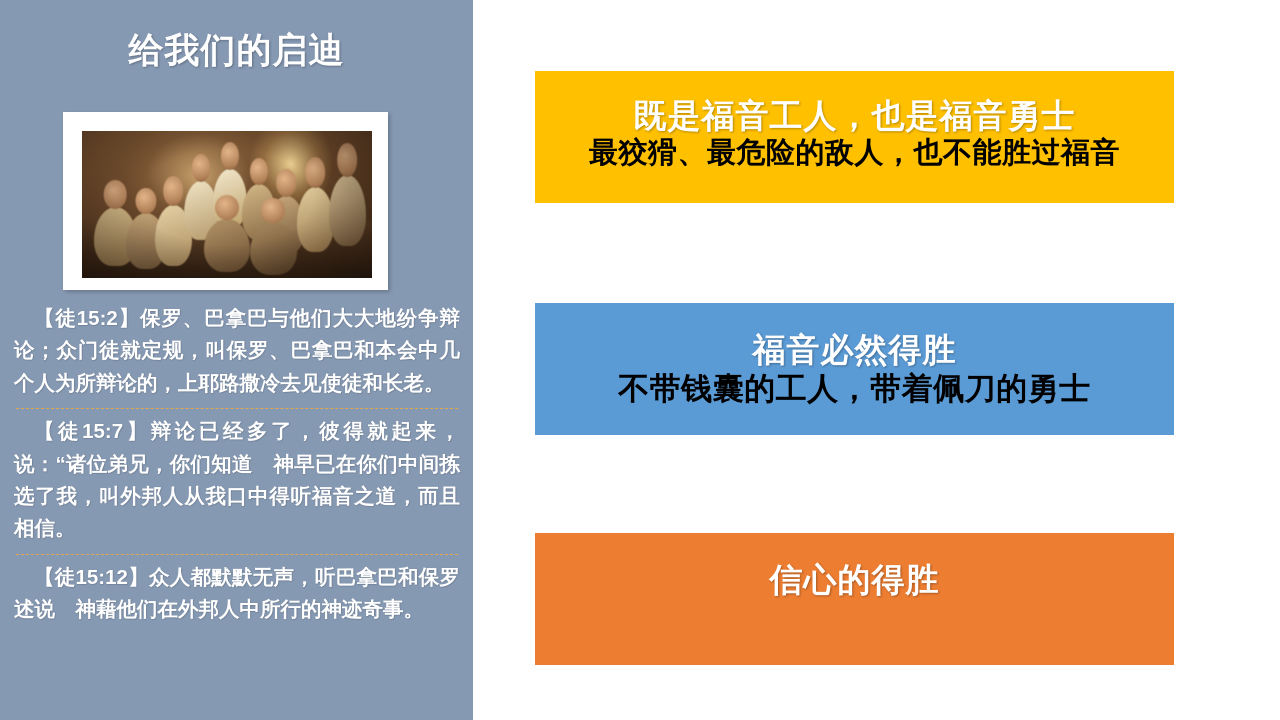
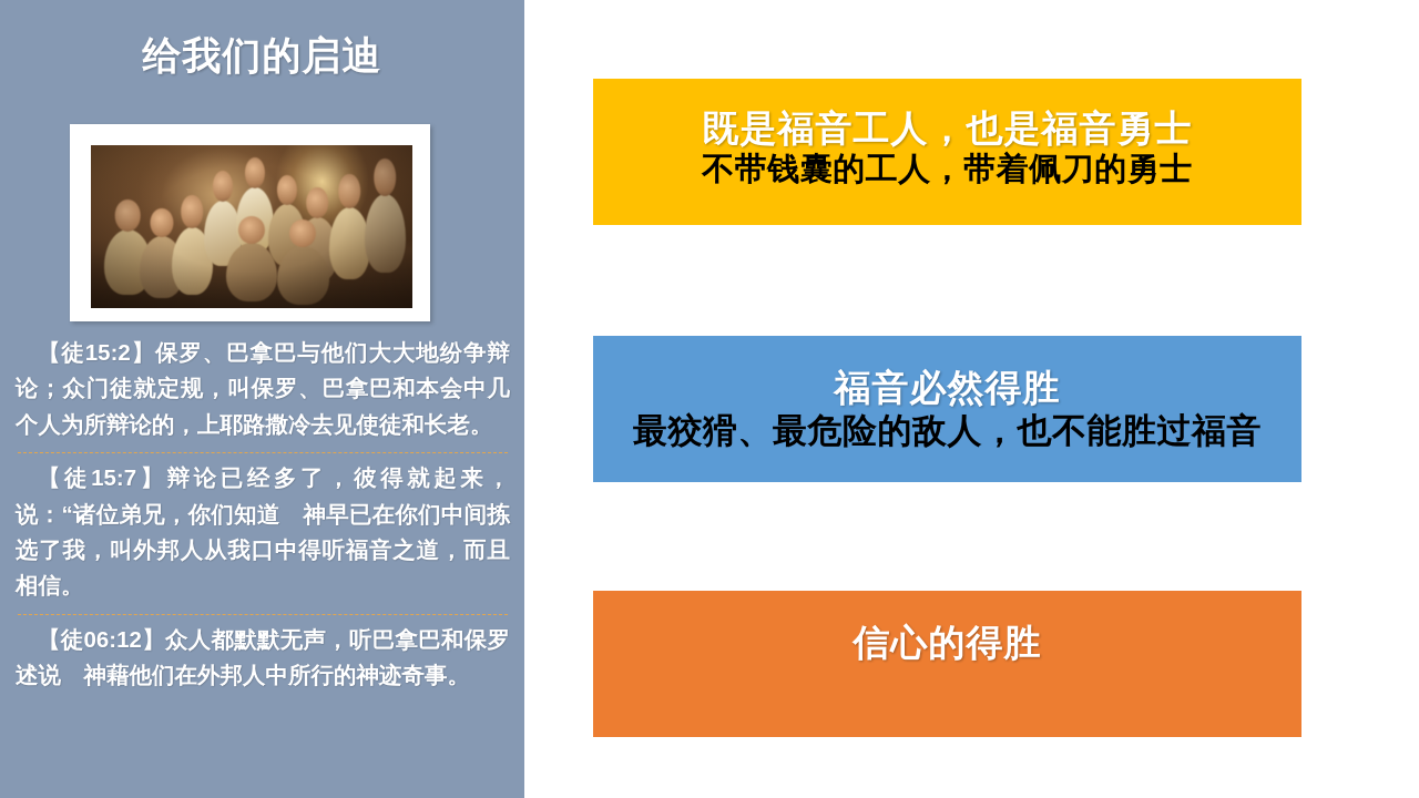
  给我们的启迪
  【徒15:2】保罗、巴拿巴与他们大大地纷争辩论；众门徒就定规，叫保罗、巴拿巴和本会中几个人为所辩论的，上耶路撒冷去见使徒和长老。
  【徒15:7】辩论已经多了，彼得就起来，说：“诸位弟兄，你们知道 神早已在你们中间拣选了我，叫外邦人从我口中得听福音之道，而且相信。
- 【徒15:12】众人都默默无声，听巴拿巴和保罗述说 神藉他们在外邦人中所行的神迹奇事。
+ 【徒06:12】众人都默默无声，听巴拿巴和保罗述说 神藉他们在外邦人中所行的神迹奇事。
  既是福音工人，也是福音勇士
- 最狡猾、最危险的敌人，也不能胜过福音
+ 不带钱囊的工人，带着佩刀的勇士
  福音必然得胜
- 不带钱囊的工人，带着佩刀的勇士
+ 最狡猾、最危险的敌人，也不能胜过福音
  信心的得胜
